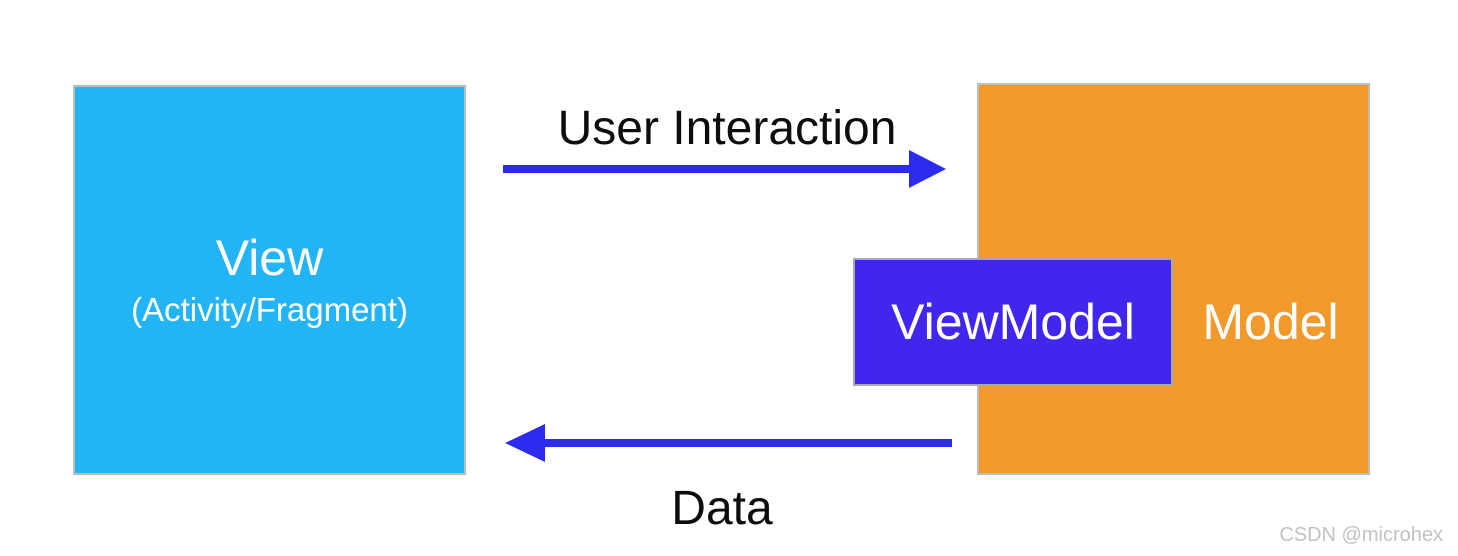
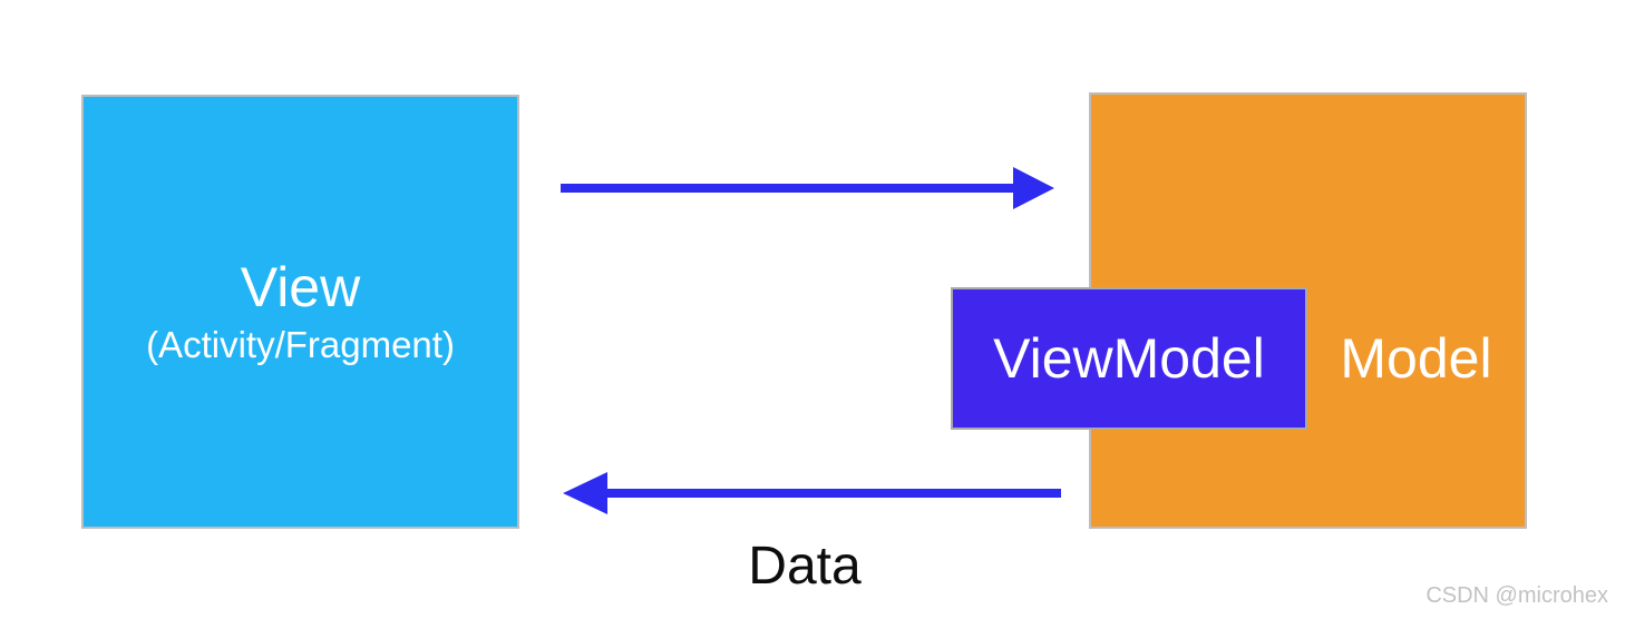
  View
  (Activity/Fragment)
  Model
  ViewModel
- User Interaction
  Data
  CSDN @microhex
